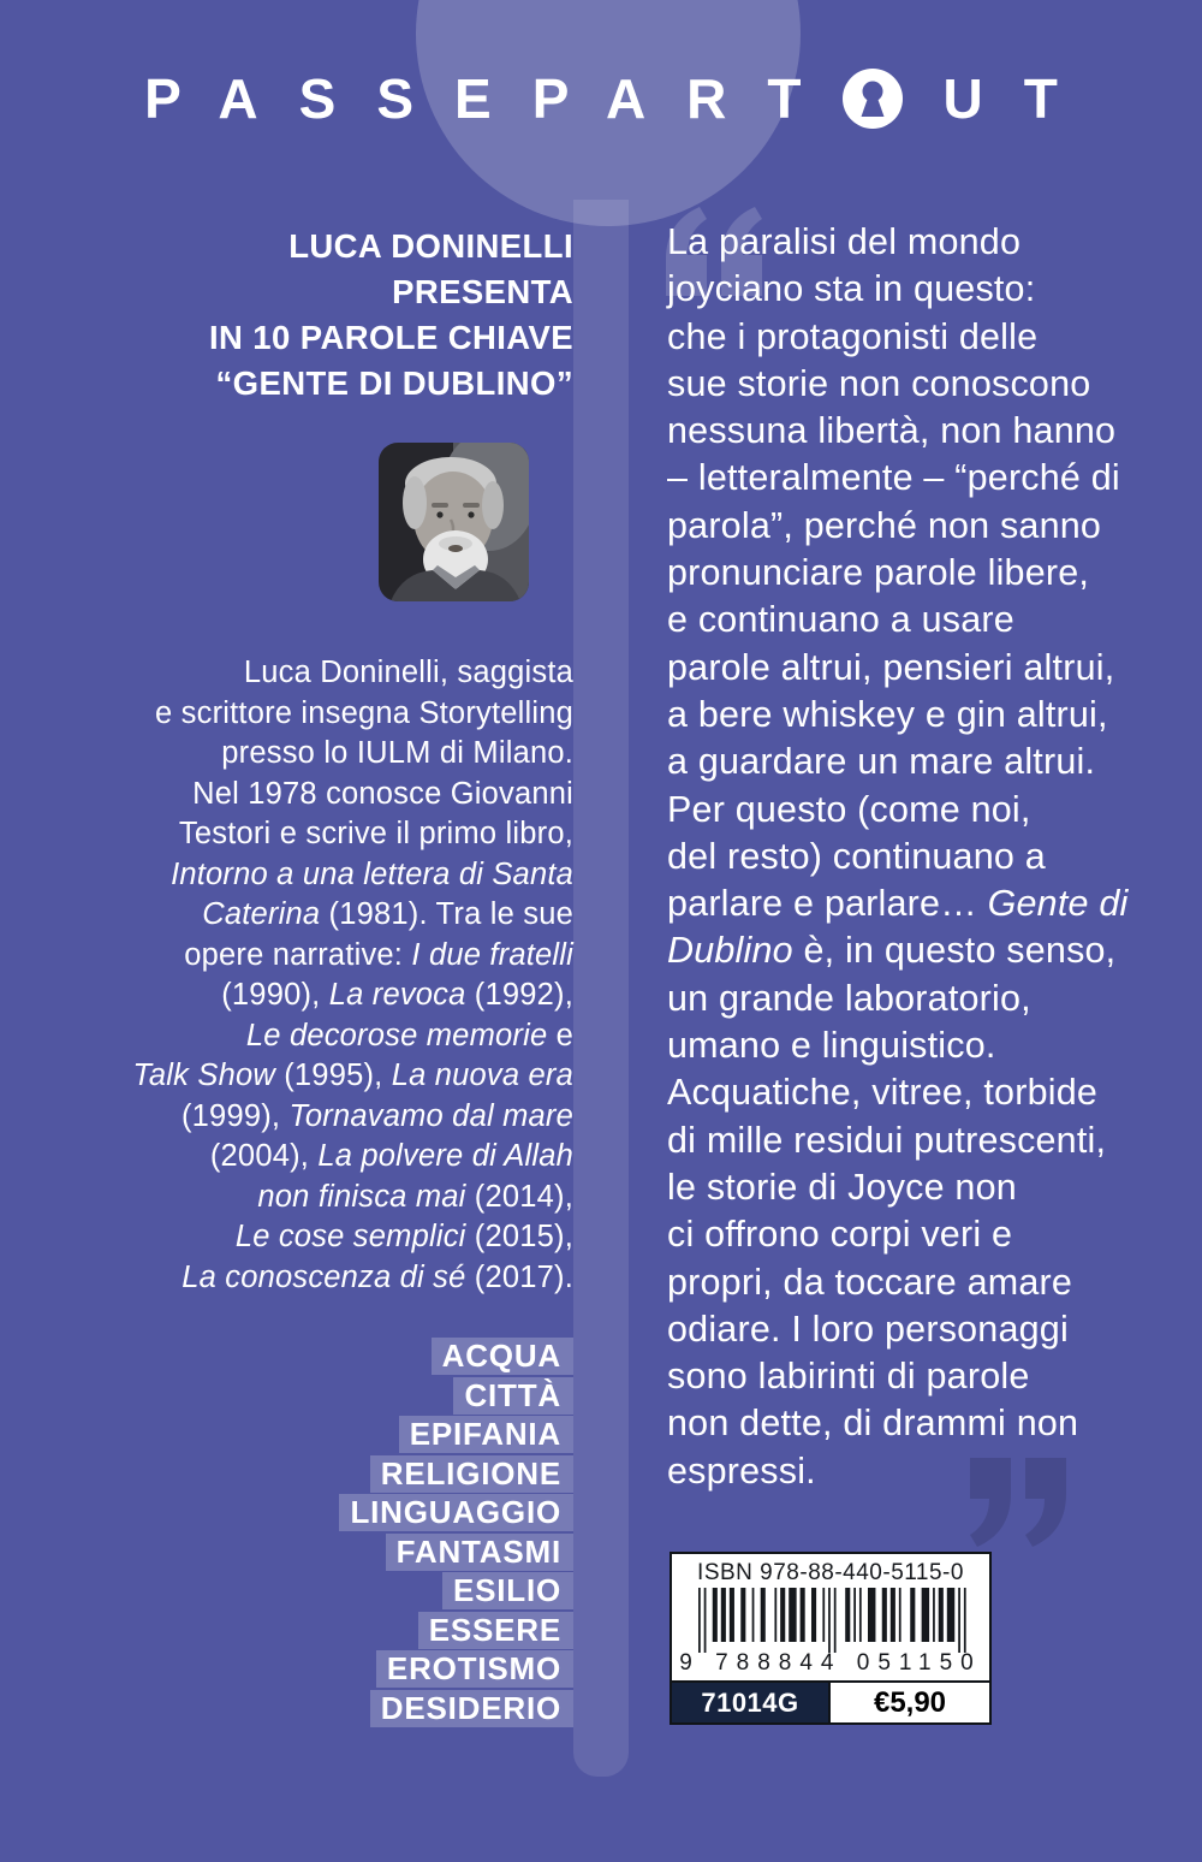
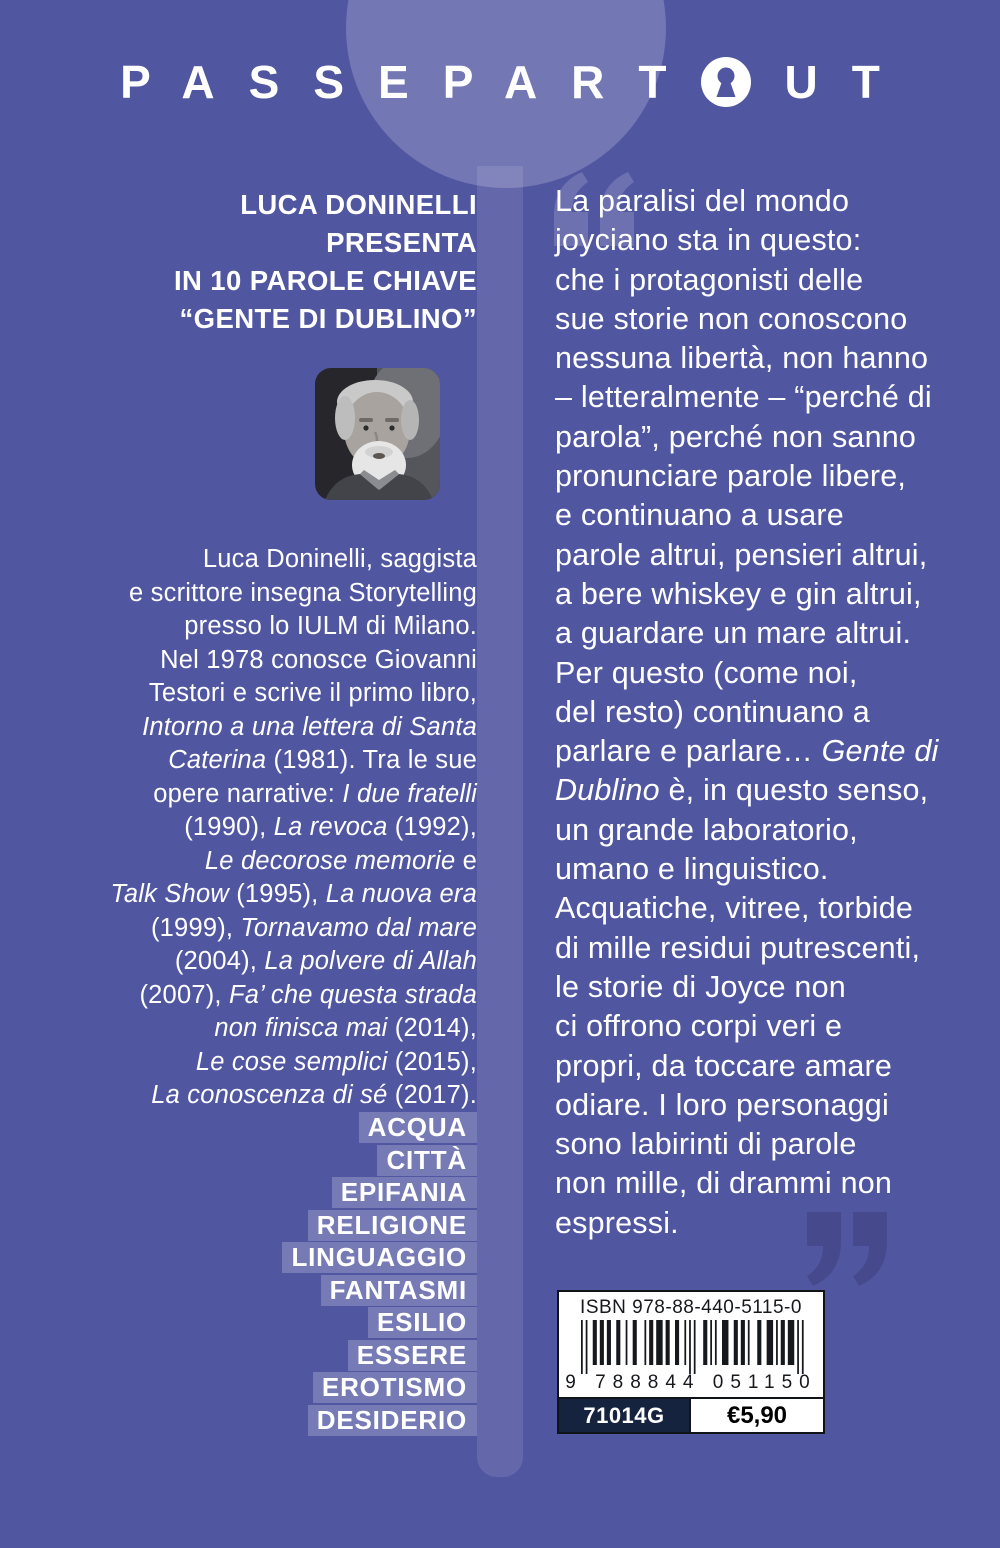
  PASSEPART UT
  LUCA DONINELLI
  PRESENTA
  IN 10 PAROLE CHIAVE
  “GENTE DI DUBLINO”
  Luca Doninelli, saggista
  e scrittore insegna Storytelling
  presso lo IULM di Milano.
  Nel 1978 conosce Giovanni
  Testori e scrive il primo libro,
  Intorno a una lettera di Santa
  Caterina (1981). Tra le sue
  opere narrative: I due fratelli
  (1990), La revoca (1992),
  Le decorose memorie e
  Talk Show (1995), La nuova era
  (1999), Tornavamo dal mare
  (2004), La polvere di Allah
+ (2007), Fa’ che questa strada
  non finisca mai (2014),
  Le cose semplici (2015),
  La conoscenza di sé (2017).
  ACQUA
  CITTÀ
  EPIFANIA
  RELIGIONE
  LINGUAGGIO
  FANTASMI
  ESILIO
  ESSERE
  EROTISMO
  DESIDERIO
  La paralisi del mondo
  joyciano sta in questo:
  che i protagonisti delle
  sue storie non conoscono
  nessuna libertà, non hanno
  – letteralmente – “perché di
  parola”, perché non sanno
  pronunciare parole libere,
  e continuano a usare
  parole altrui, pensieri altrui,
  a bere whiskey e gin altrui,
  a guardare un mare altrui.
  Per questo (come noi,
  del resto) continuano a
  parlare e parlare… Gente di
  Dublino è, in questo senso,
  un grande laboratorio,
  umano e linguistico.
  Acquatiche, vitree, torbide
  di mille residui putrescenti,
  le storie di Joyce non
  ci offrono corpi veri e
  propri, da toccare amare
  odiare. I loro personaggi
  sono labirinti di parole
- non dette, di drammi non
+ non mille, di drammi non
  espressi.
  ISBN 978-88-440-5115-0
  9 788844 051150
  71014G
  €5,90
